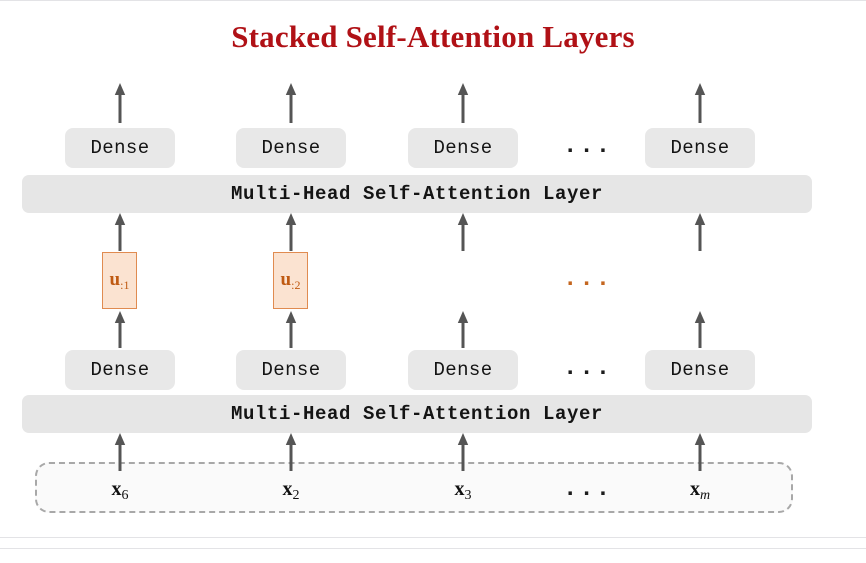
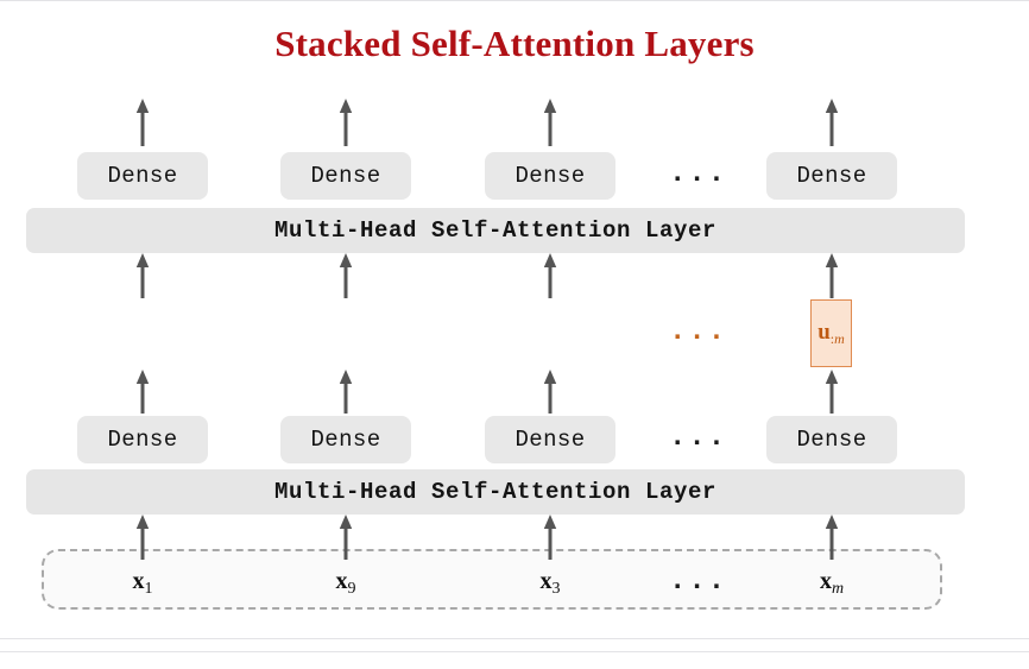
  Stacked Self-Attention Layers
  Dense
  Dense
  Dense
  ···
  Dense
  Multi-Head Self-Attention Layer
- u:1
- u:2
  ···
+ u:m
  Dense
  Dense
  Dense
  ···
  Dense
  Multi-Head Self-Attention Layer
- x6
+ x1
- x2
+ x9
  x3
  ···
  xm
